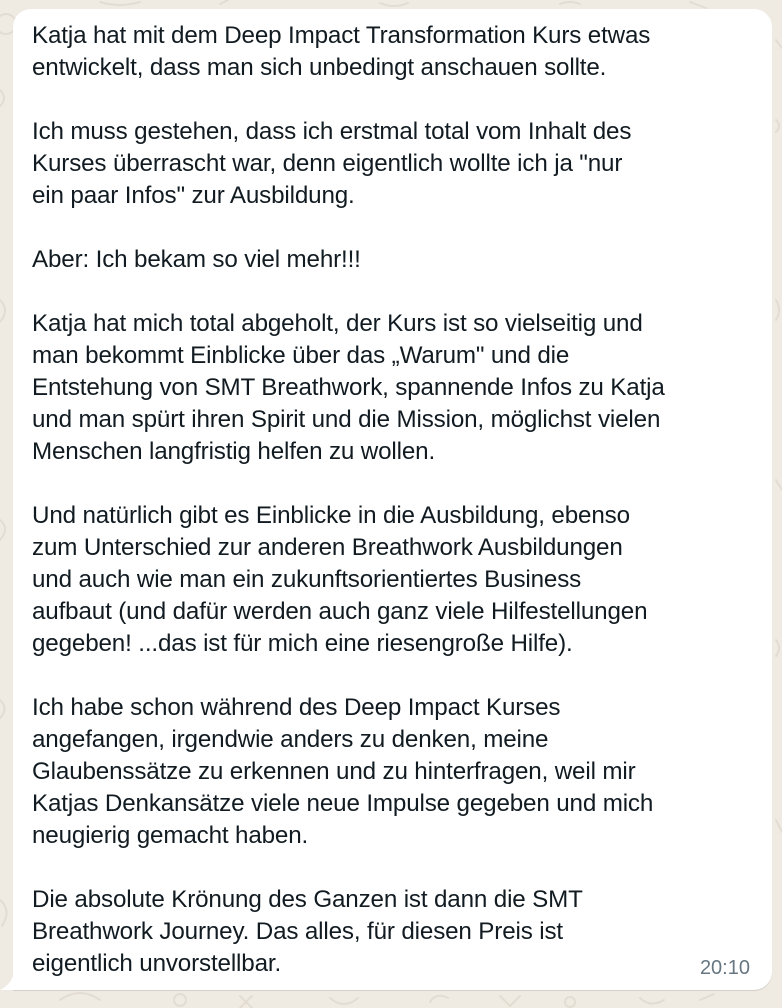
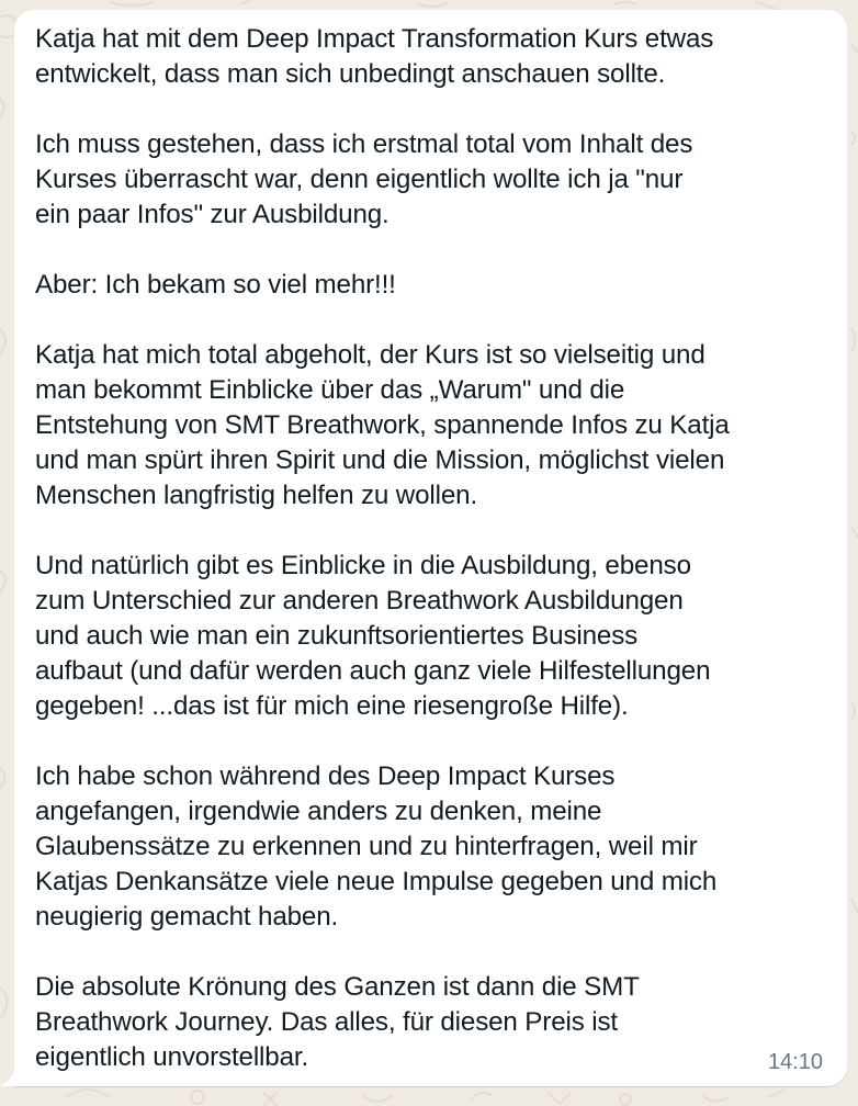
  Katja hat mit dem Deep Impact Transformation Kurs etwas
  entwickelt, dass man sich unbedingt anschauen sollte.
  Ich muss gestehen, dass ich erstmal total vom Inhalt des
  Kurses überrascht war, denn eigentlich wollte ich ja "nur
  ein paar Infos" zur Ausbildung.
  Aber: Ich bekam so viel mehr!!!
  Katja hat mich total abgeholt, der Kurs ist so vielseitig und
  man bekommt Einblicke über das „Warum" und die
  Entstehung von SMT Breathwork, spannende Infos zu Katja
  und man spürt ihren Spirit und die Mission, möglichst vielen
  Menschen langfristig helfen zu wollen.
  Und natürlich gibt es Einblicke in die Ausbildung, ebenso
  zum Unterschied zur anderen Breathwork Ausbildungen
  und auch wie man ein zukunftsorientiertes Business
  aufbaut (und dafür werden auch ganz viele Hilfestellungen
  gegeben! ...das ist für mich eine riesengroße Hilfe).
  Ich habe schon während des Deep Impact Kurses
  angefangen, irgendwie anders zu denken, meine
  Glaubenssätze zu erkennen und zu hinterfragen, weil mir
  Katjas Denkansätze viele neue Impulse gegeben und mich
  neugierig gemacht haben.
  Die absolute Krönung des Ganzen ist dann die SMT
  Breathwork Journey. Das alles, für diesen Preis ist
  eigentlich unvorstellbar.
- 20:10
+ 14:10
